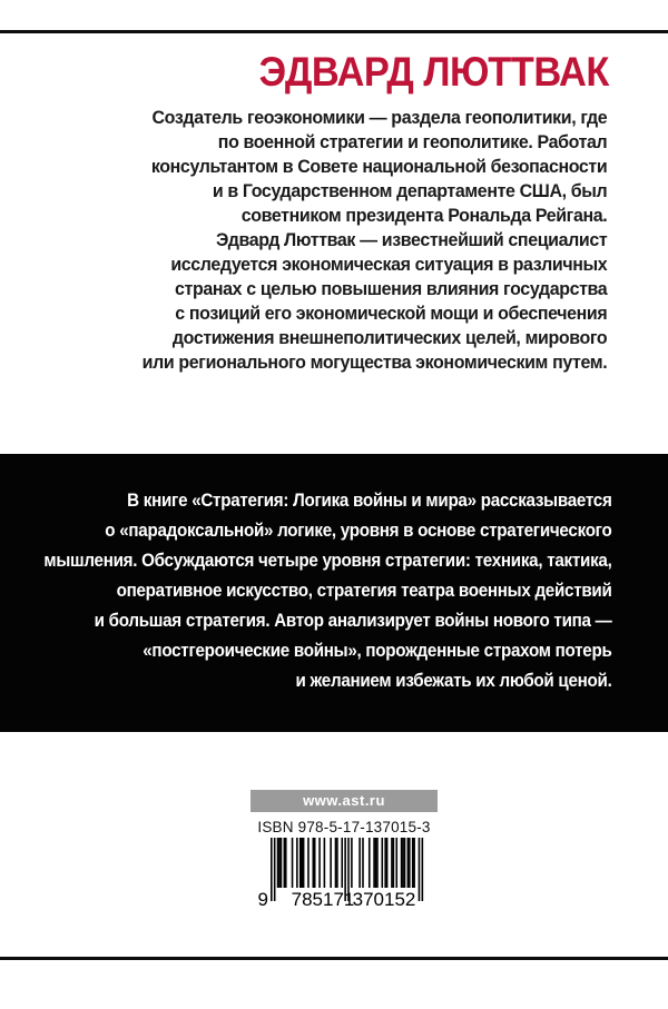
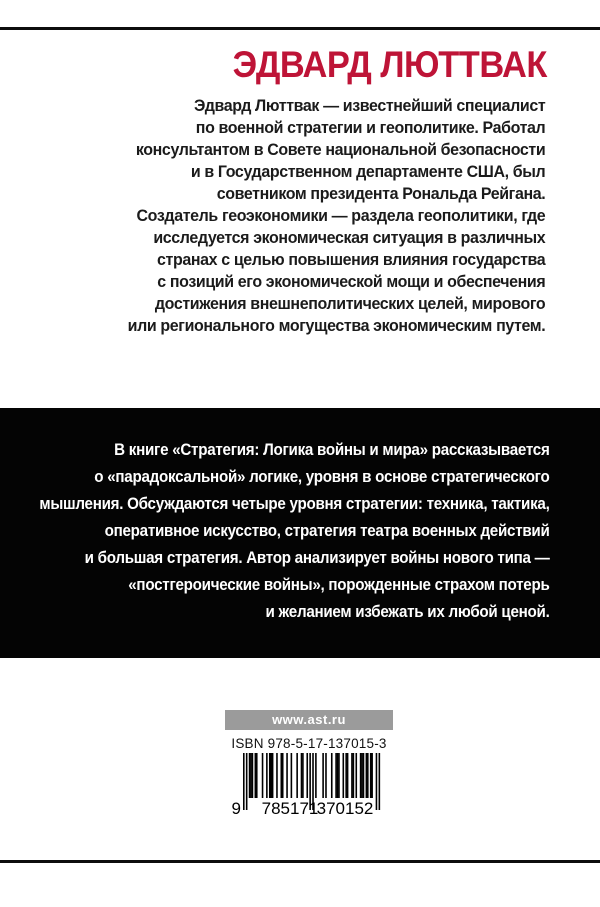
  ЭДВАРД ЛЮТТВАК
- Создатель геоэкономики — раздела геополитики, где
+ Эдвард Люттвак — известнейший специалист
  по военной стратегии и геополитике. Работал
  консультантом в Совете национальной безопасности
  и в Государственном департаменте США, был
  советником президента Рональда Рейгана.
- Эдвард Люттвак — известнейший специалист
+ Создатель геоэкономики — раздела геополитики, где
  исследуется экономическая ситуация в различных
  странах с целью повышения влияния государства
  с позиций его экономической мощи и обеспечения
  достижения внешнеполитических целей, мирового
  или регионального могущества экономическим путем.
  В книге «Стратегия: Логика войны и мира» рассказывается
  о «парадоксальной» логике, уровня в основе стратегического
  мышления. Обсуждаются четыре уровня стратегии: техника, тактика,
  оперативное искусство, стратегия театра военных действий
  и большая стратегия. Автор анализирует войны нового типа —
  «постгероические войны», порожденные страхом потерь
  и желанием избежать их любой ценой.
  www.ast.ru
  ISBN 978-5-17-137015-3
  9
  785171
  370152
